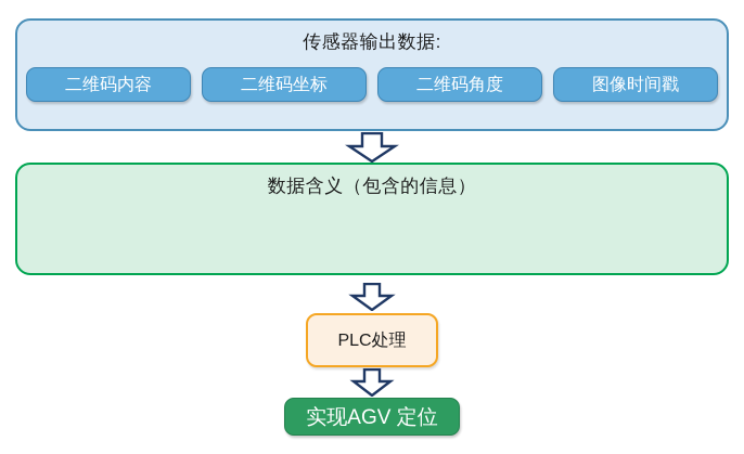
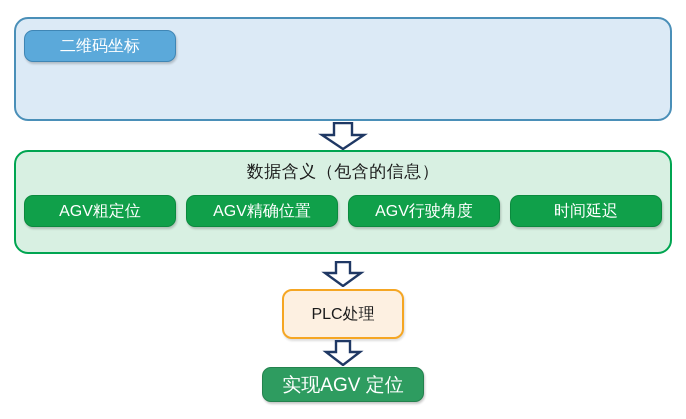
- 传感器输出数据:
- 二维码内容
  二维码坐标
- 二维码角度
- 图像时间戳
  数据含义（包含的信息）
+ AGV粗定位
+ AGV精确位置
+ AGV行驶角度
+ 时间延迟
  PLC处理
  实现AGV 定位
